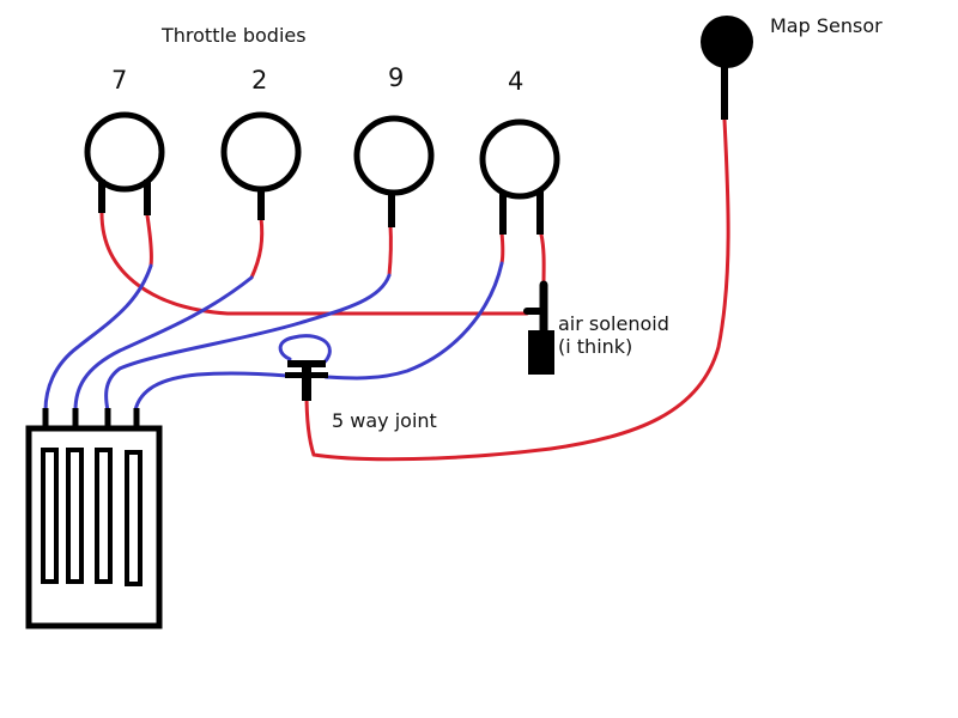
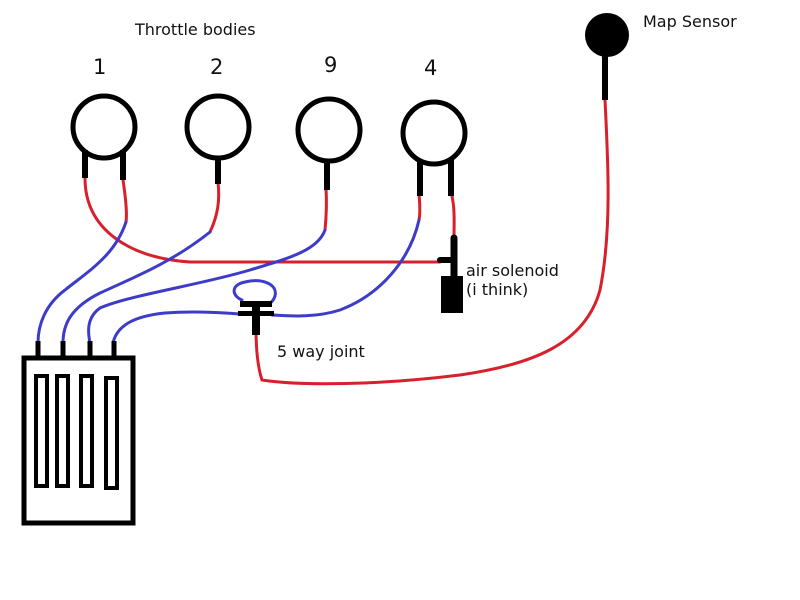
  Throttle bodies
- 7
+ 1
  2
  9
  4
  Map Sensor
  air solenoid
  (i think)
  5 way joint
